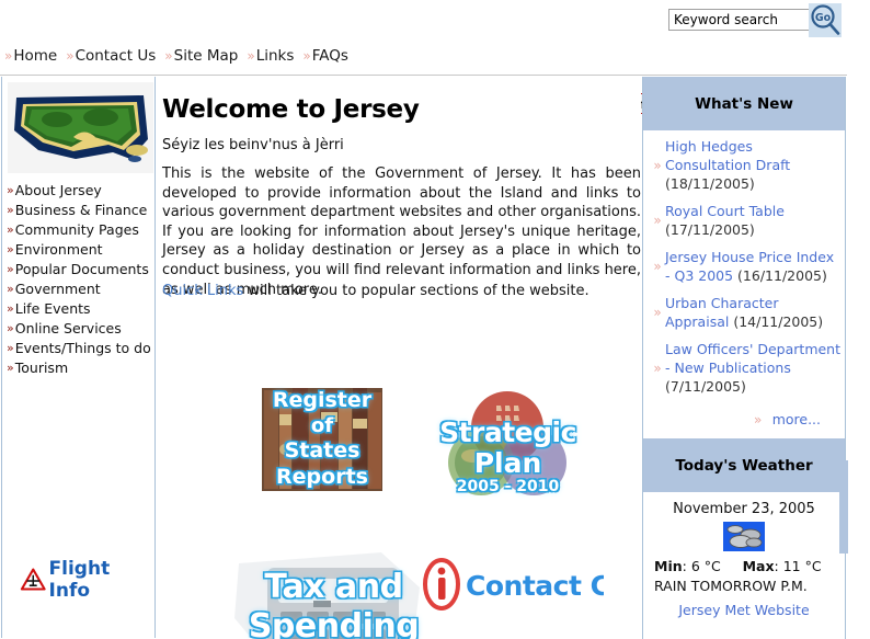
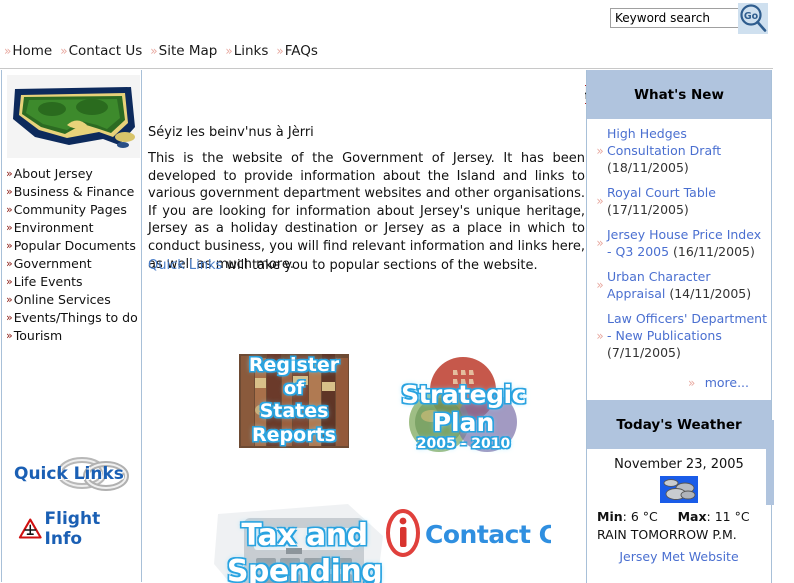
  Keyword search
  Go
  »
  Home
  »
  Contact Us
  »
  Site Map
  »
  Links
  »
  FAQs
  »
  About Jersey
  »
  Business & Finance
  »
  Community Pages
  »
  Environment
  »
  Popular Documents
  »
  Government
  »
  Life Events
  »
  Online Services
  »
  Events/Things to do
  »
  Tourism
+ Quick Links
  Flight Info
- Welcome to Jersey
  Séyiz les beinv'nus à Jèrri
  This is the website of the Government of Jersey. It has been developed to provide information about the Island and links to various government department websites and other organisations. If you are looking for information about Jersey's unique heritage, Jersey as a holiday destination or Jersey as a place in which to conduct business, you will find relevant information and links here, as well as much more.
  Quick Links will take you to popular sections of the website.
  Register
  of
  States
  Reports
  Strategic
  Plan
  2005 - 2010
  Tax and
  Spending
  What's New
  »
  High Hedges Consultation Draft (18/11/2005)
  »
  Royal Court Table (17/11/2005)
  »
  Jersey House Price Index - Q3 2005 (16/11/2005)
  »
  Urban Character Appraisal (14/11/2005)
  »
  Law Officers' Department - New Publications (7/11/2005)
  »
  more...
  Today's Weather
  November 23, 2005
  Min: 6 °C Max: 11 °C
  RAIN TOMORROW P.M.
  Jersey Met Website
